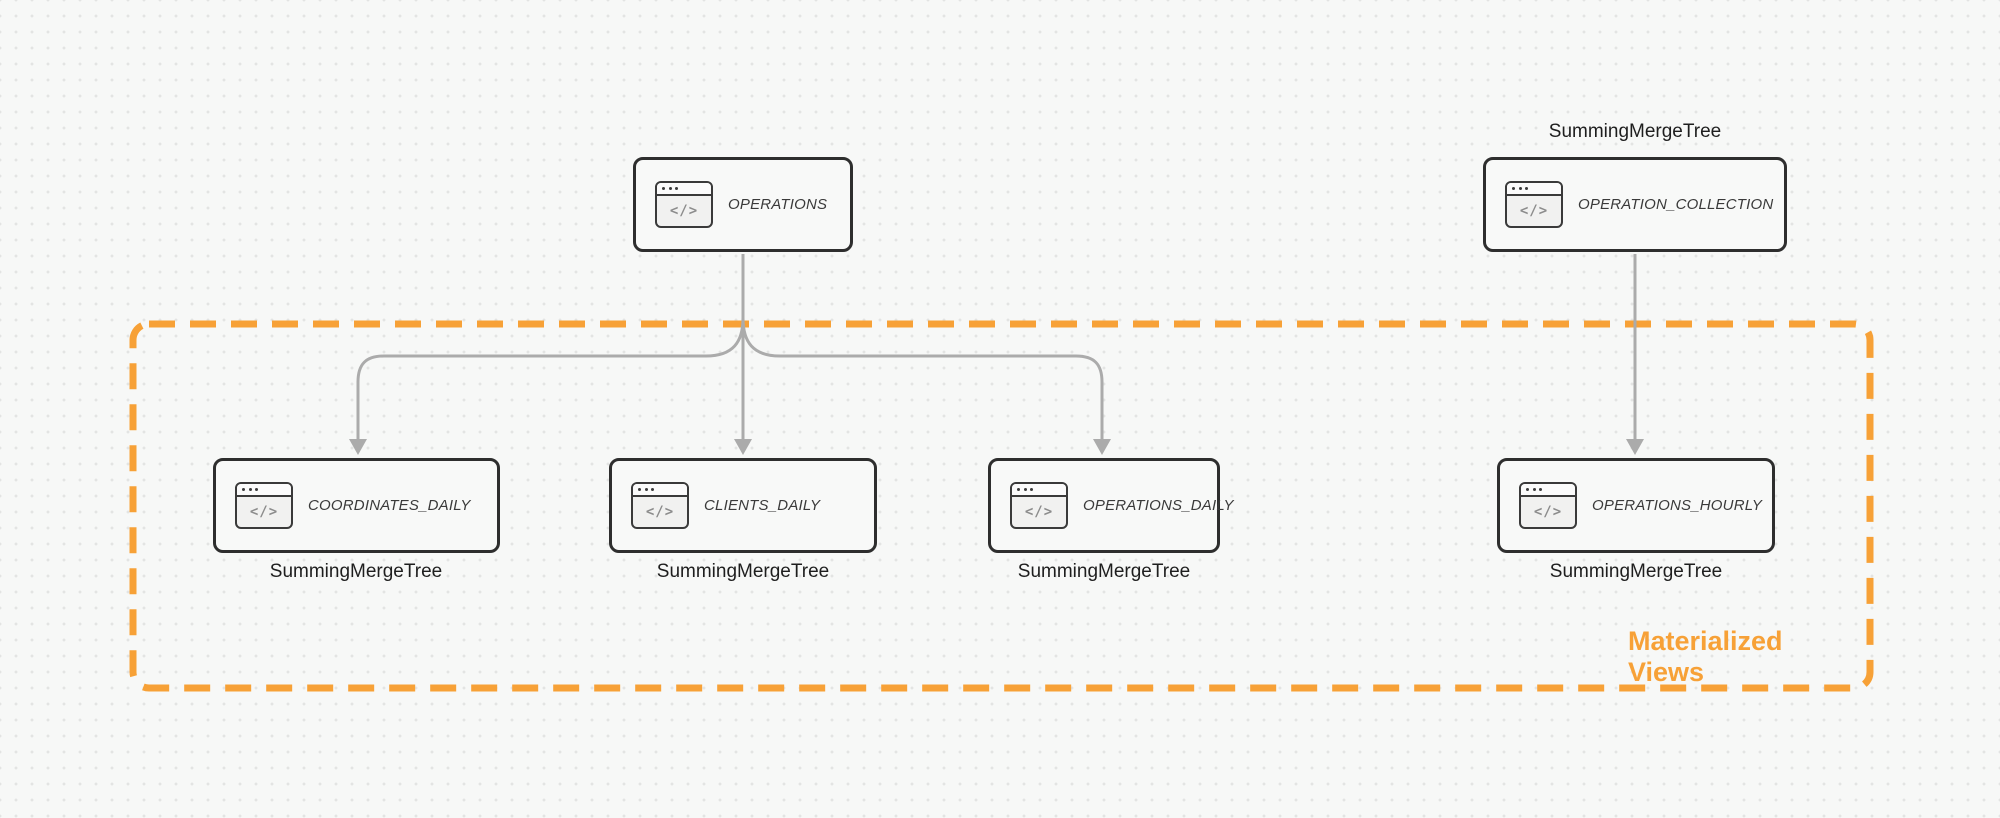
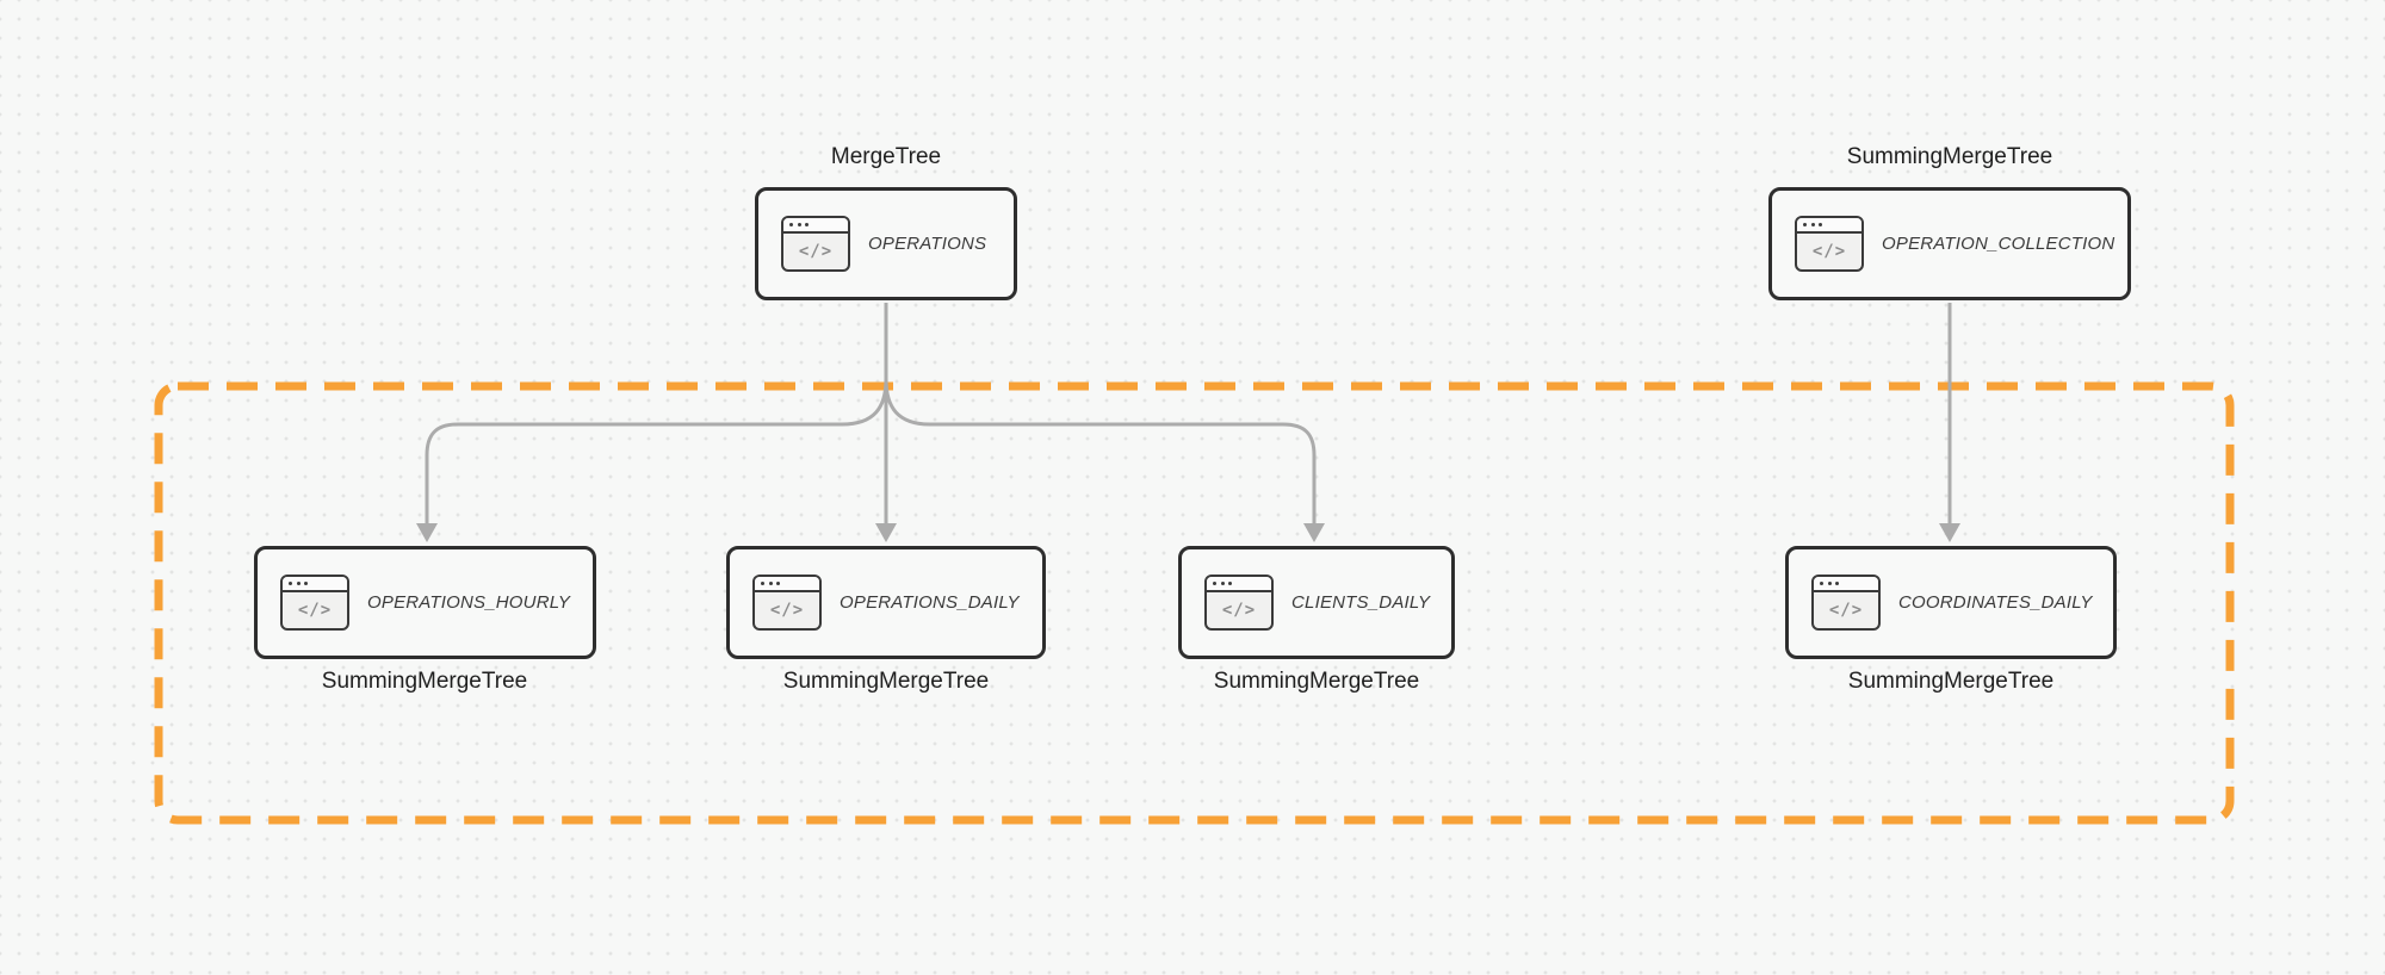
+ MergeTree
  SummingMergeTree
  </>
  OPERATIONS
  </>
  OPERATION_COLLECTION
  </>
- COORDINATES_DAILY
+ OPERATIONS_HOURLY
  </>
- CLIENTS_DAILY
+ OPERATIONS_DAILY
  </>
- OPERATIONS_DAILY
+ CLIENTS_DAILY
  </>
- OPERATIONS_HOURLY
+ COORDINATES_DAILY
  SummingMergeTree
  SummingMergeTree
  SummingMergeTree
  SummingMergeTree
- Materialized Views
